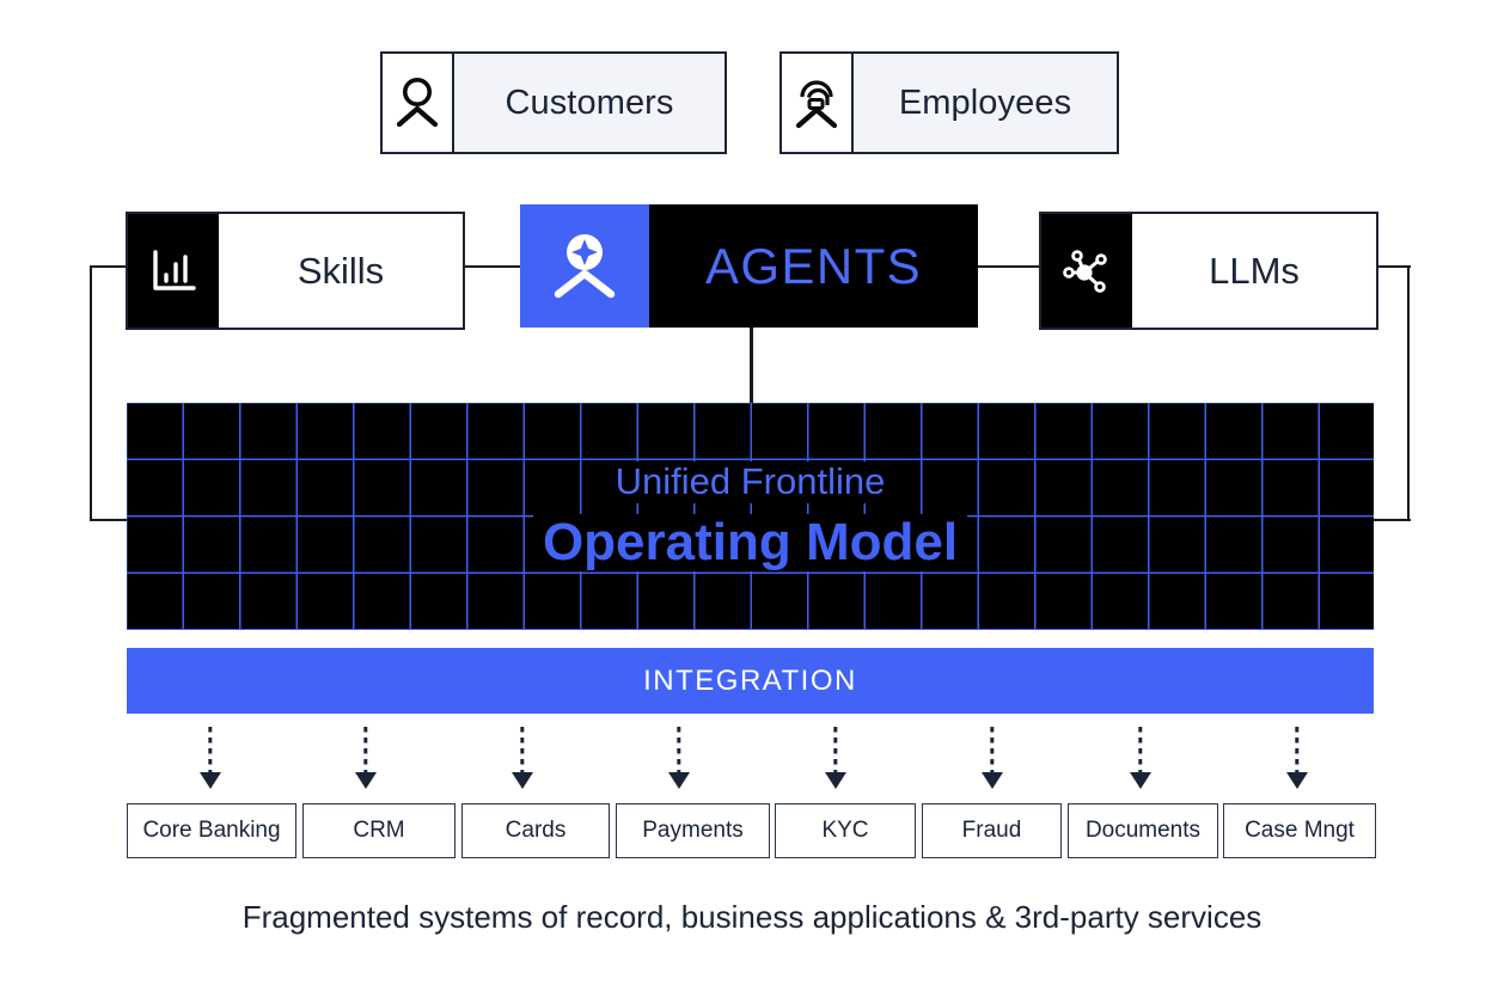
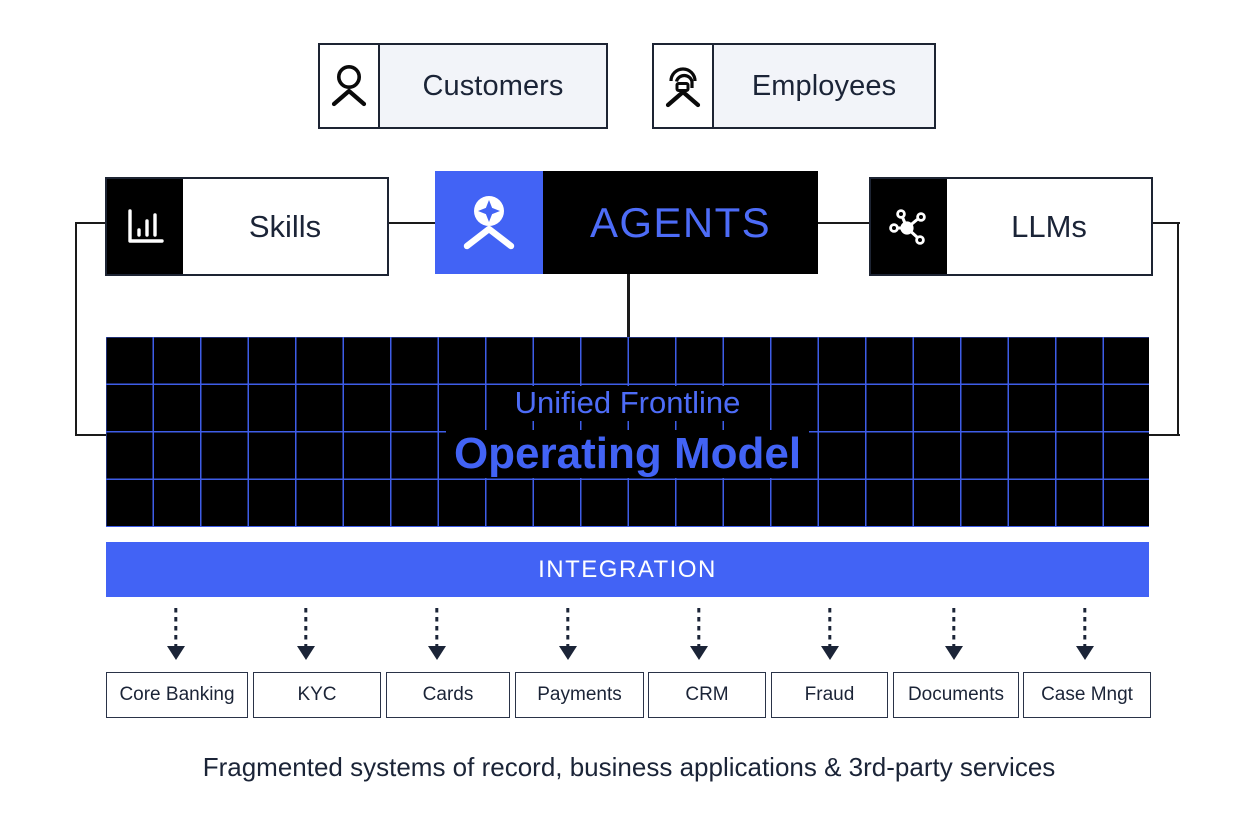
  Customers
  Employees
  Skills
  AGENTS
  LLMs
  Unified Frontline
  Operating Model
  INTEGRATION
  Core Banking
- CRM
+ KYC
  Cards
  Payments
- KYC
+ CRM
  Fraud
  Documents
  Case Mngt
  Fragmented systems of record, business applications & 3rd-party services
